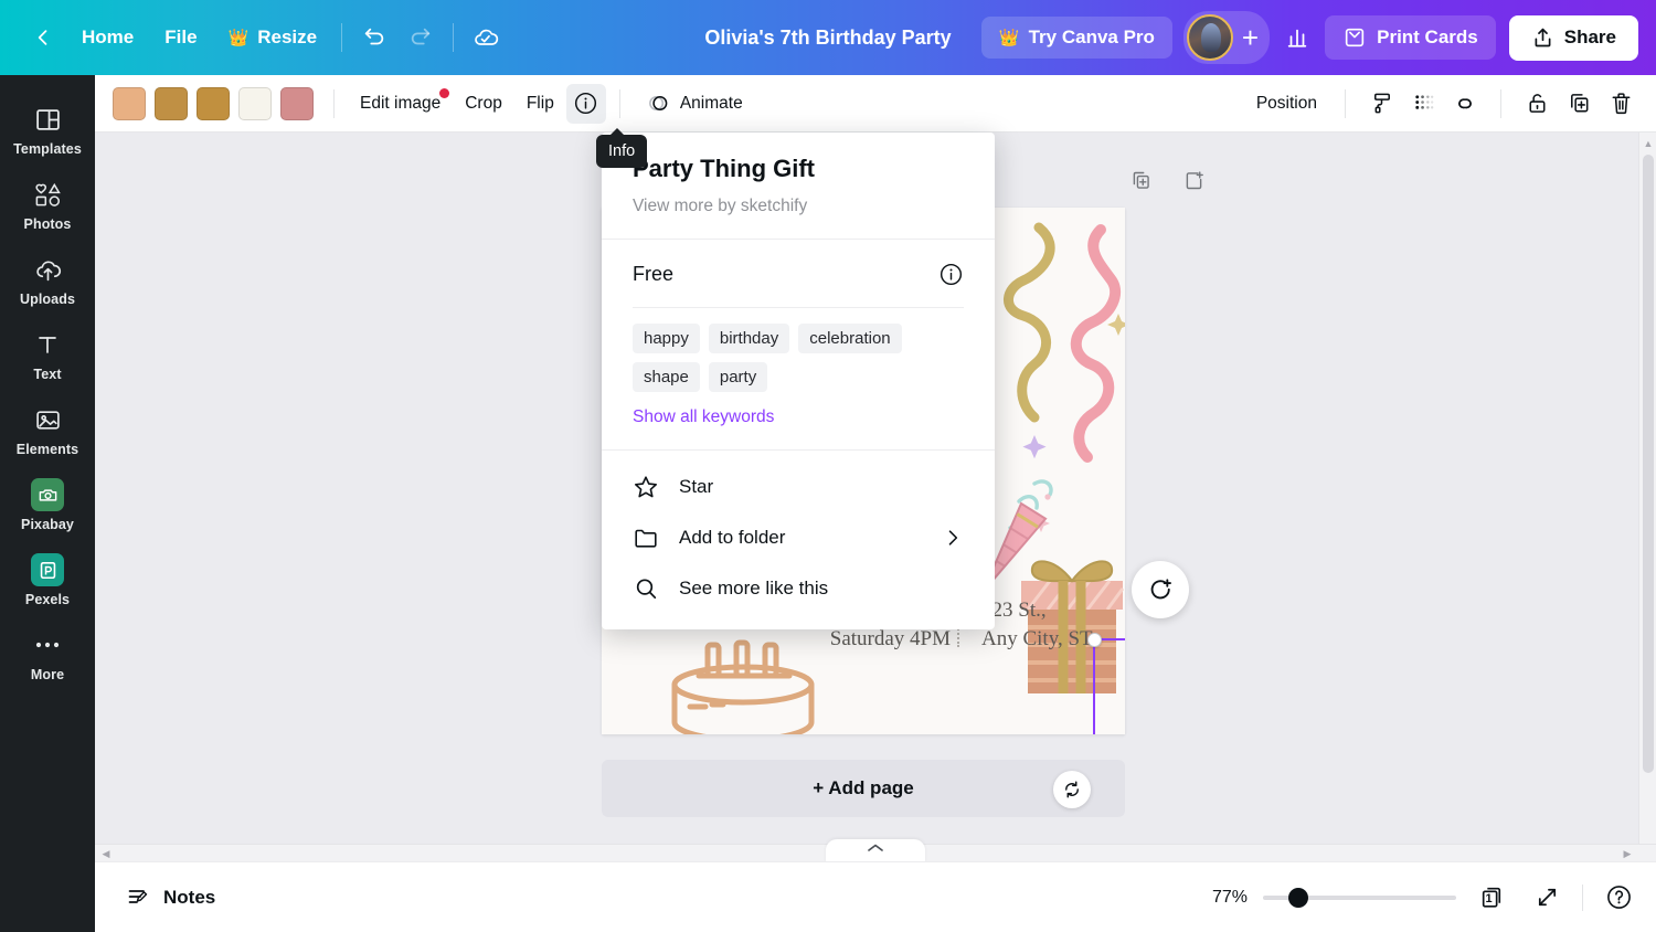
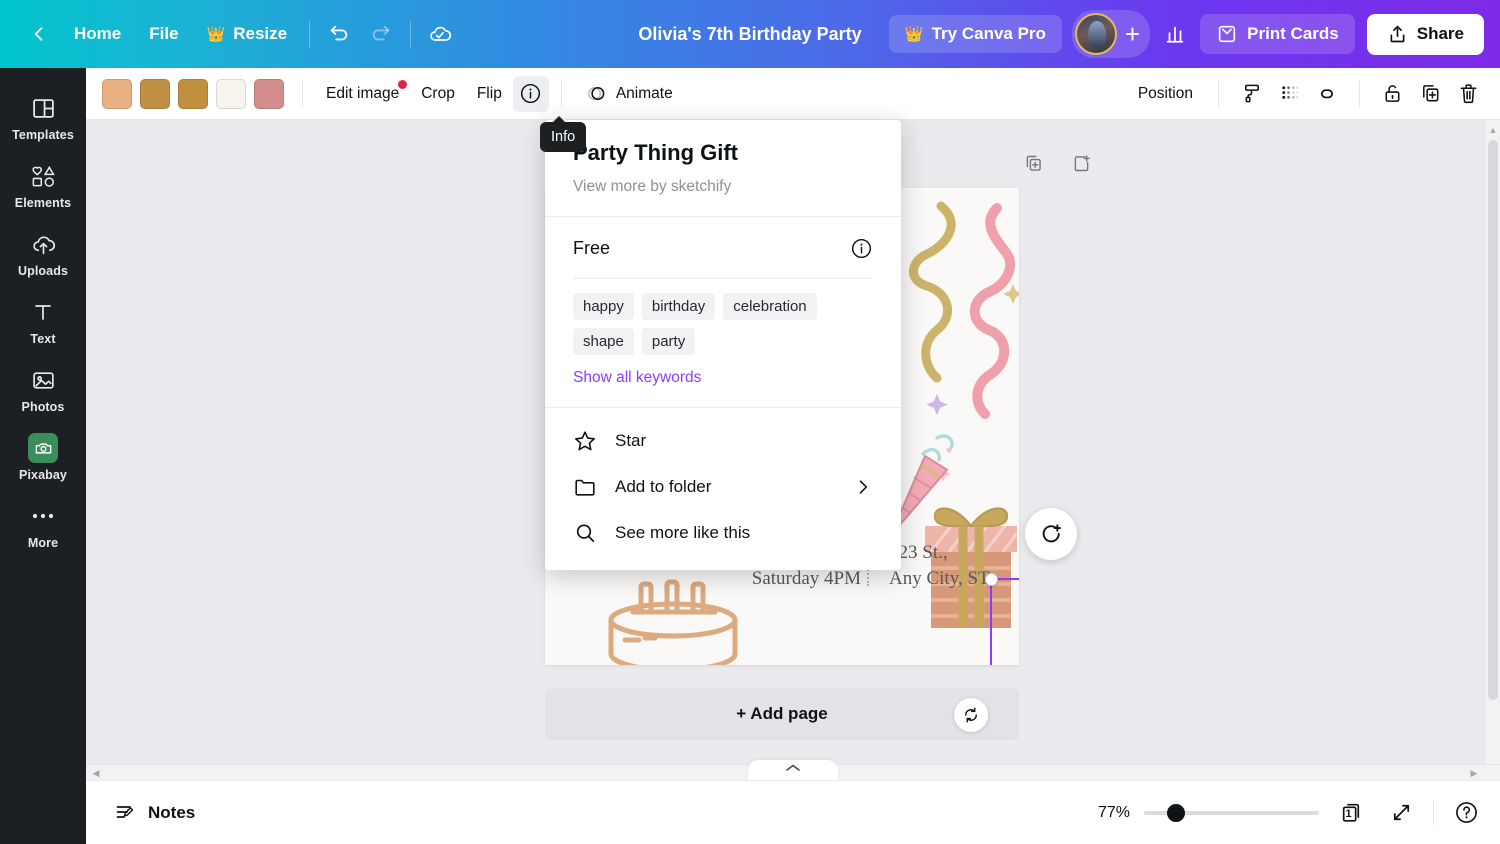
  Home
  File
  👑
  Resize
  Olivia's 7th Birthday Party
  👑
  Try Canva Pro
  +
  Print Cards
  Share
  Templates
- Photos
+ Elements
  Uploads
  Text
- Elements
+ Photos
  Pixabay
- Pexels
  More
  Edit image
  Crop
  Flip
  Animate
  Position
  Saturday 4PM
  23 St.,
  Any City, ST
  + Add page
  ▲
  ◀
  ▶
  Notes
  77%
  1
  Party Thing Gift
  View more by sketchify
  Free
  happy
  birthday
  celebration
  shape
  party
  Show all keywords
  Star
  Add to folder
  See more like this
  Info
